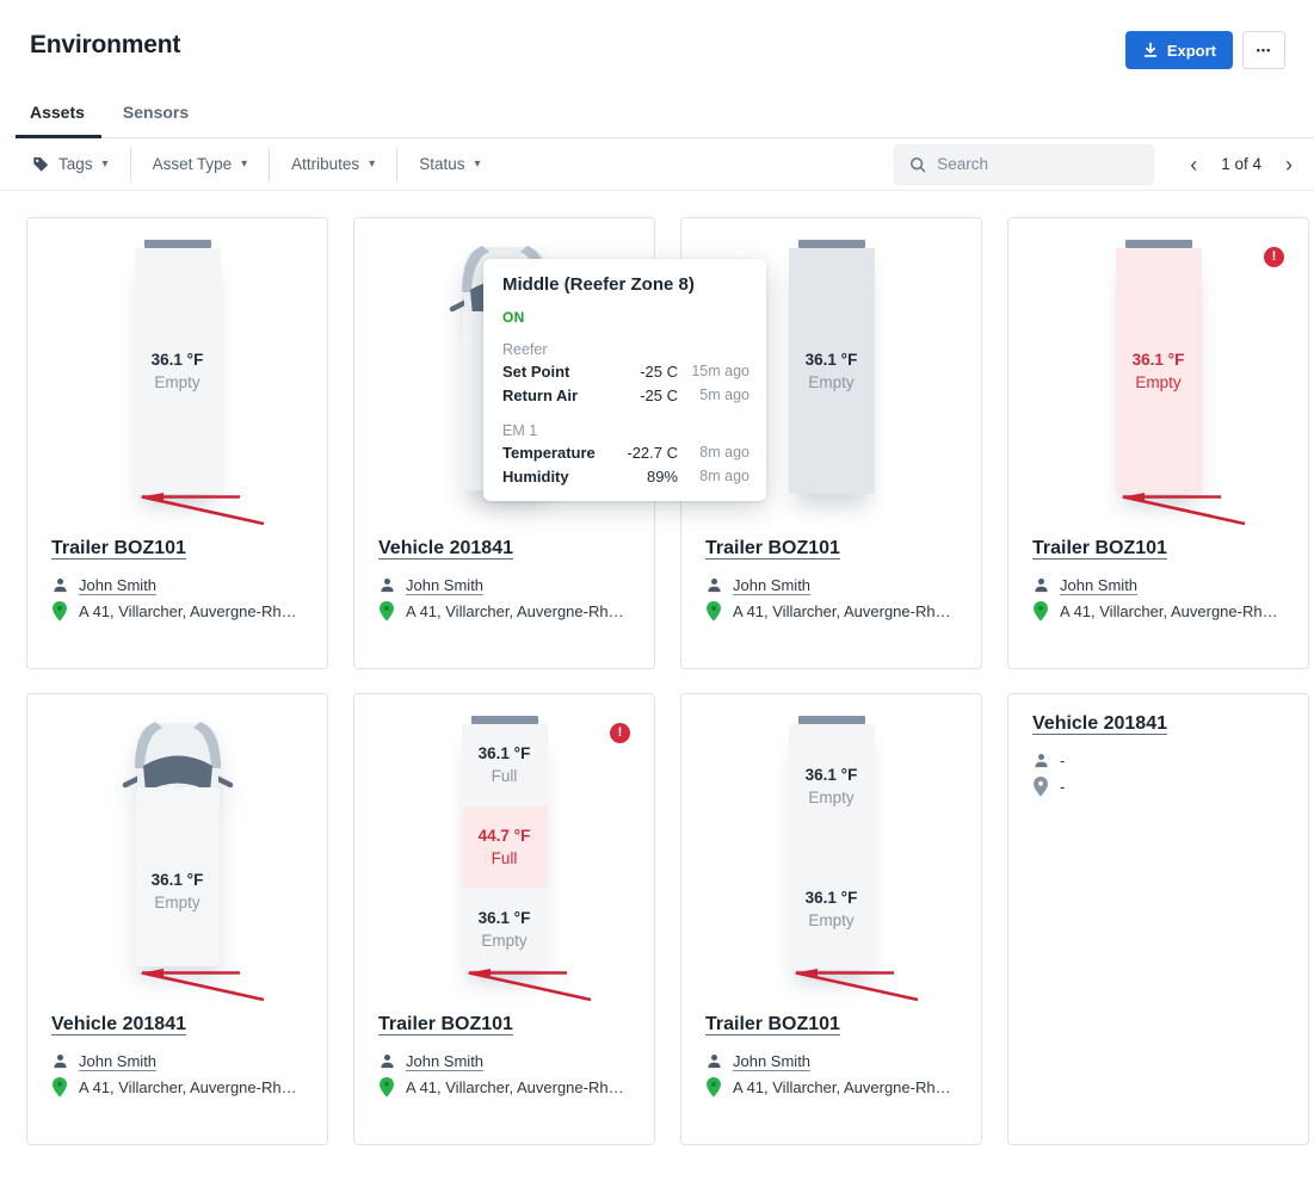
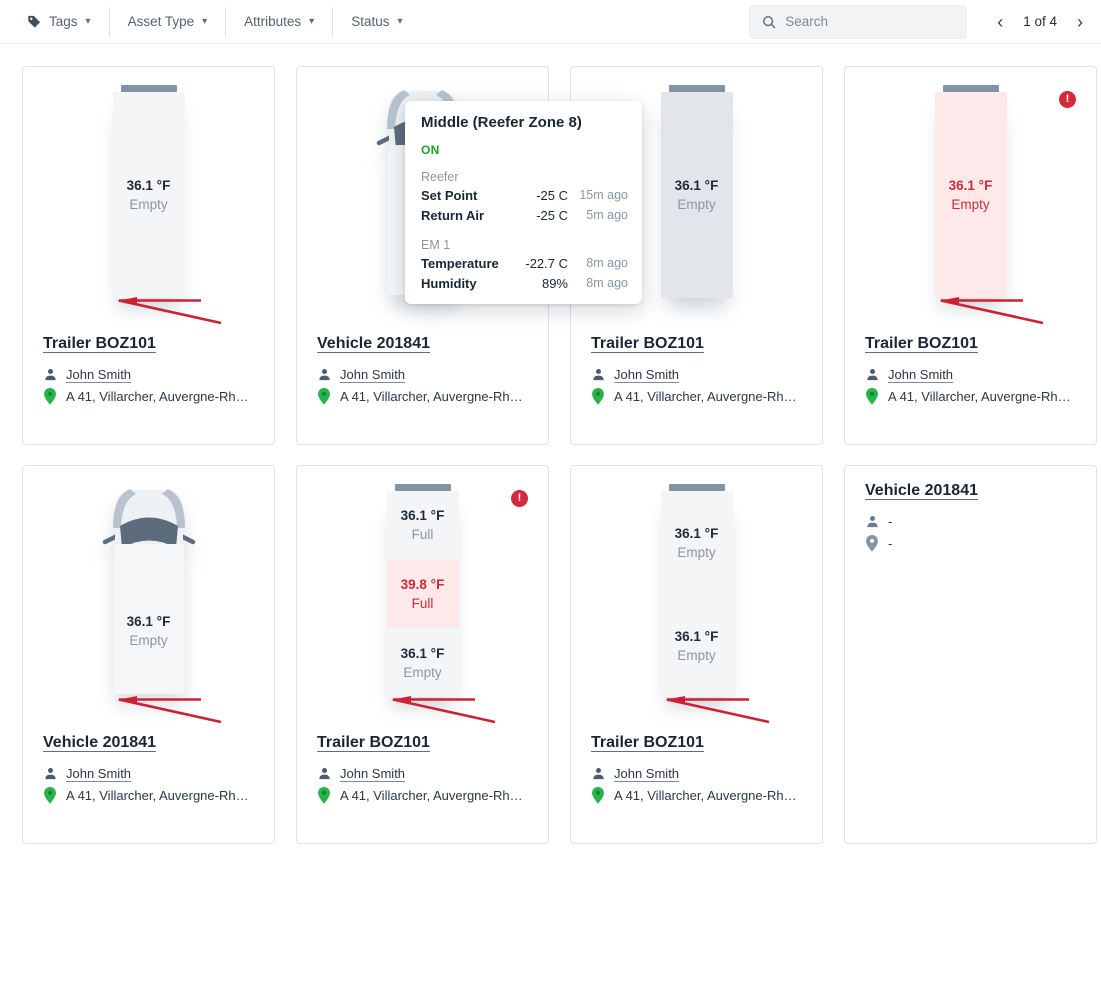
- Environment
- Export
- •••
- Assets
- Sensors
  Tags
  ▾
  Asset Type
  ▾
  Attributes
  ▾
  Status
  ▾
  Search
  ‹
  1 of 4
  ›
  36.1 °F
  Empty
  Trailer BOZ101
  John Smith
  A 41, Villarcher, Auvergne-Rhône
  Middle (Reefer Zone 8)
  ON
  Reefer
  Set Point
  -25 C
  15m ago
  Return Air
  -25 C
  5m ago
  EM 1
  Temperature
  -22.7 C
  8m ago
  Humidity
  89%
  8m ago
  Vehicle 201841
  John Smith
  A 41, Villarcher, Auvergne-Rhône
  36.1 °F
  Empty
  Trailer BOZ101
  John Smith
  A 41, Villarcher, Auvergne-Rhône
  !
  36.1 °F
  Empty
  Trailer BOZ101
  John Smith
  A 41, Villarcher, Auvergne-Rhône
  36.1 °F
  Empty
  Vehicle 201841
  John Smith
  A 41, Villarcher, Auvergne-Rhône
  !
  36.1 °F
  Full
- 44.7 °F
+ 39.8 °F
  Full
  36.1 °F
  Empty
  Trailer BOZ101
  John Smith
  A 41, Villarcher, Auvergne-Rhône
  36.1 °F
  Empty
  36.1 °F
  Empty
  Trailer BOZ101
  John Smith
  A 41, Villarcher, Auvergne-Rhône
  Vehicle 201841
  -
  -
